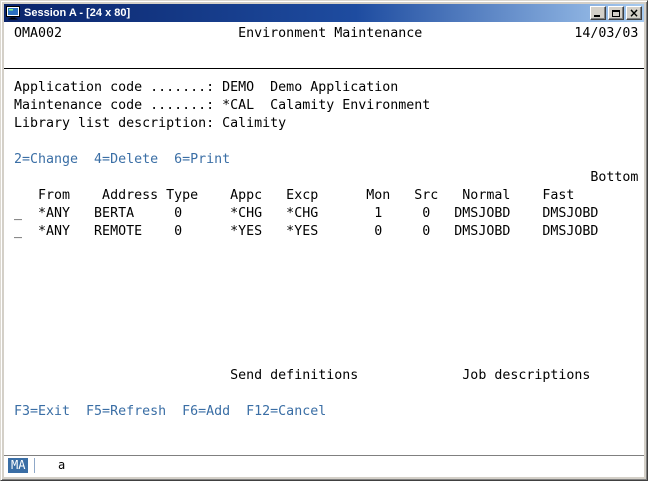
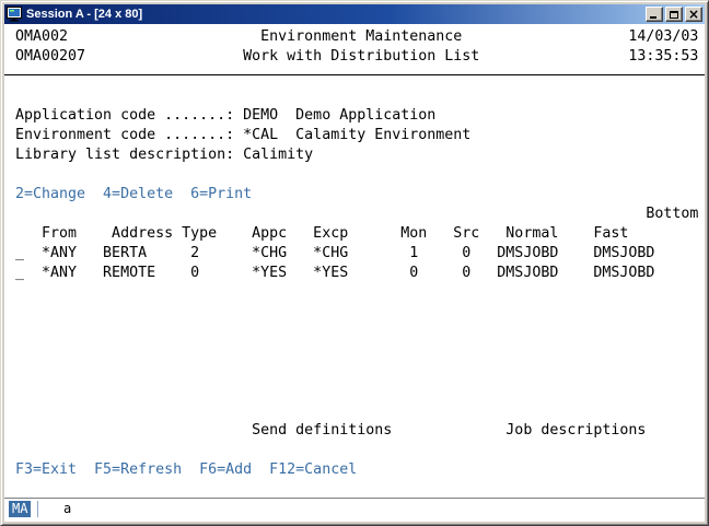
  Session A - [24 x 80]
  ×
  OMA002 Environment Maintenance 14/03/03
+ OMA00207 Work with Distribution List 13:35:53
  Application code .......: DEMO Demo Application
- Maintenance code .......: *CAL Calamity Environment
+ Environment code .......: *CAL Calamity Environment
  Library list description: Calimity
  2=Change 4=Delete 6=Print
  Bottom
  From Address Type Appc Excp Mon Src Normal Fast
- _ *ANY BERTA 0 *CHG *CHG 1 0 DMSJOBD DMSJOBD
+ _ *ANY BERTA 2 *CHG *CHG 1 0 DMSJOBD DMSJOBD
  _ *ANY REMOTE 0 *YES *YES 0 0 DMSJOBD DMSJOBD
  Send definitions Job descriptions
  F3=Exit F5=Refresh F6=Add F12=Cancel
  MA
  a
